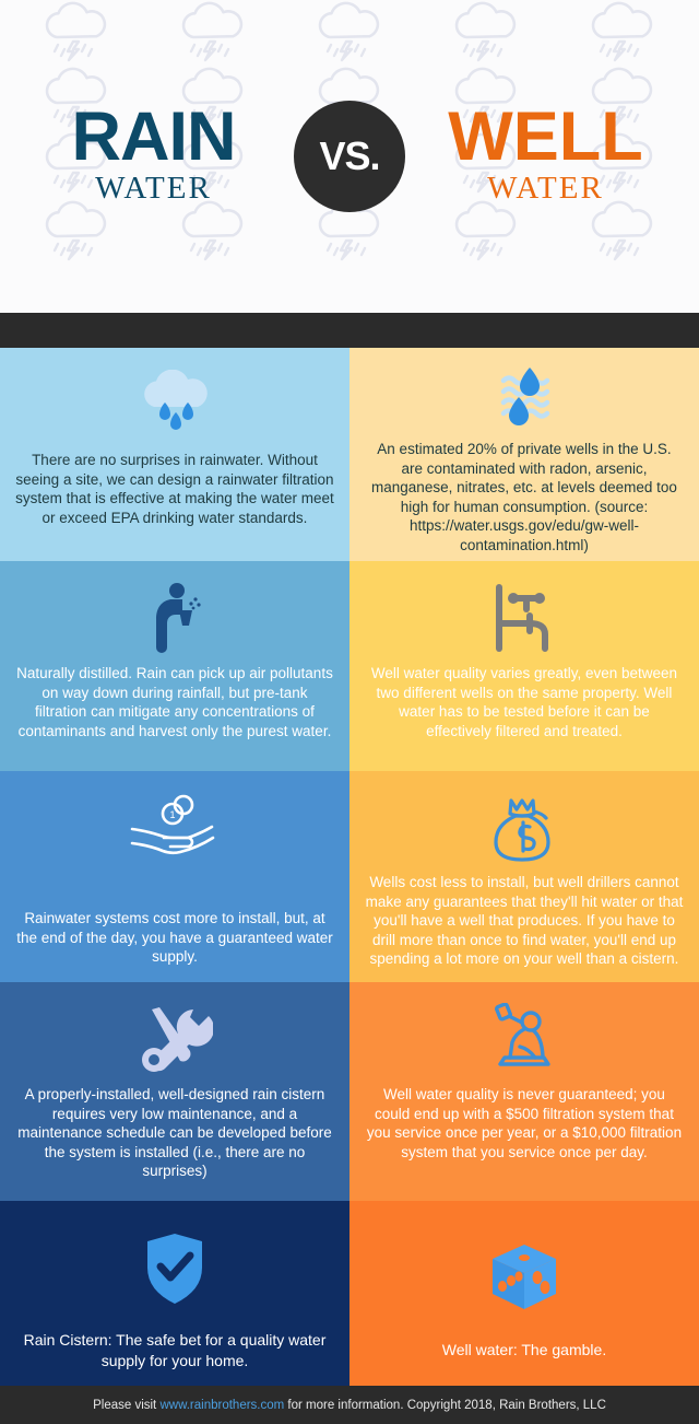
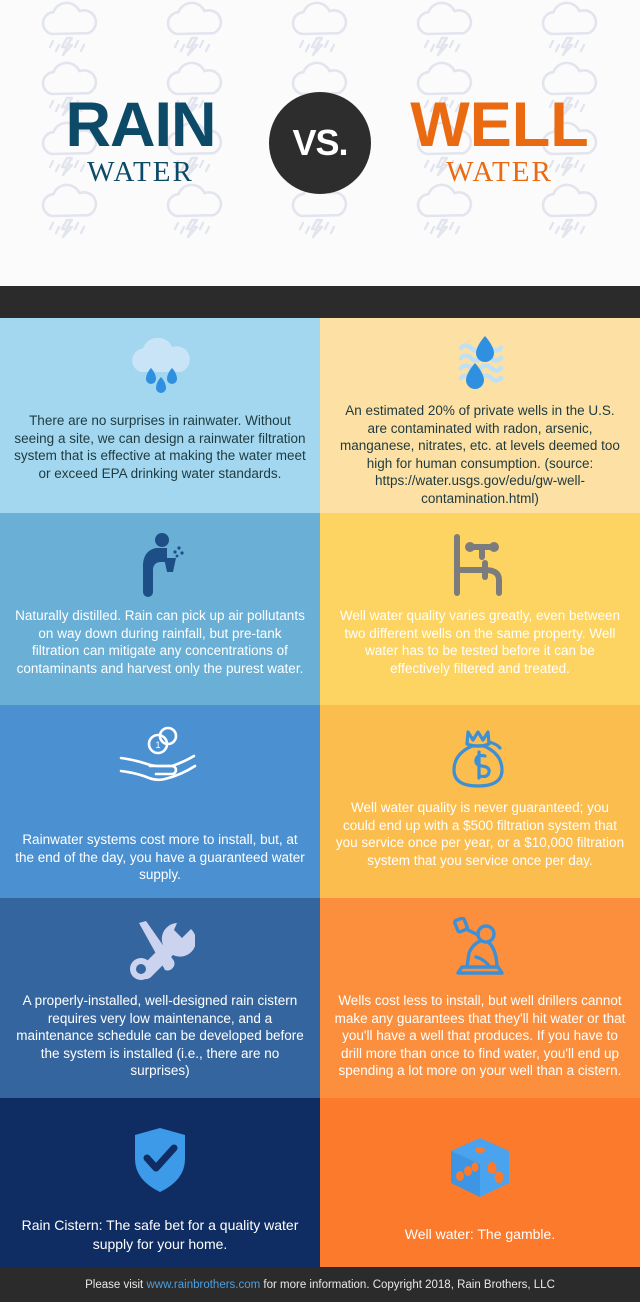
  RAIN
  WATER
  VS.
  WELL
  WATER
  There are no surprises in rainwater. Without seeing a site, we can design a rainwater filtration system that is effective at making the water meet or exceed EPA drinking water standards.
  An estimated 20% of private wells in the U.S. are contaminated with radon, arsenic, manganese, nitrates, etc. at levels deemed too high for human consumption. (source: https://water.usgs.gov/edu/gw-well-contamination.html)
  Naturally distilled. Rain can pick up air pollutants on way down during rainfall, but pre-tank filtration can mitigate any concentrations of contaminants and harvest only the purest water.
  Well water quality varies greatly, even between two different wells on the same property. Well water has to be tested before it can be effectively filtered and treated.
  1
  Rainwater systems cost more to install, but, at the end of the day, you have a guaranteed water supply.
- Wells cost less to install, but well drillers cannot make any guarantees that they'll hit water or that you'll have a well that produces. If you have to drill more than once to find water, you'll end up spending a lot more on your well than a cistern.
+ Well water quality is never guaranteed; you could end up with a $500 filtration system that you service once per year, or a $10,000 filtration system that you service once per day.
  A properly-installed, well-designed rain cistern requires very low maintenance, and a maintenance schedule can be developed before the system is installed (i.e., there are no surprises)
- Well water quality is never guaranteed; you could end up with a $500 filtration system that you service once per year, or a $10,000 filtration system that you service once per day.
+ Wells cost less to install, but well drillers cannot make any guarantees that they'll hit water or that you'll have a well that produces. If you have to drill more than once to find water, you'll end up spending a lot more on your well than a cistern.
  Rain Cistern: The safe bet for a quality water supply for your home.
  Well water: The gamble.
  Please visit
  www.rainbrothers.com
  for more information. Copyright 2018, Rain Brothers, LLC
